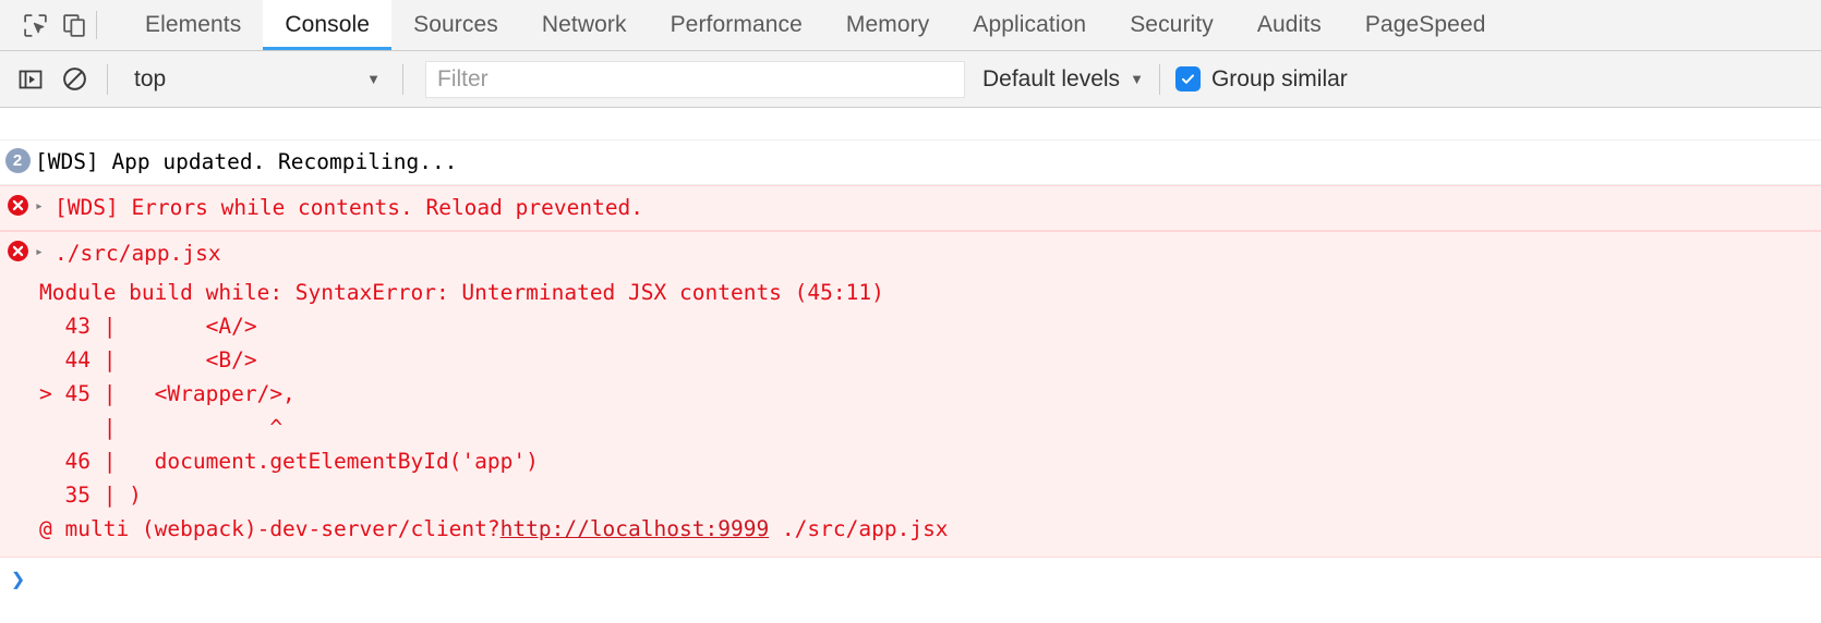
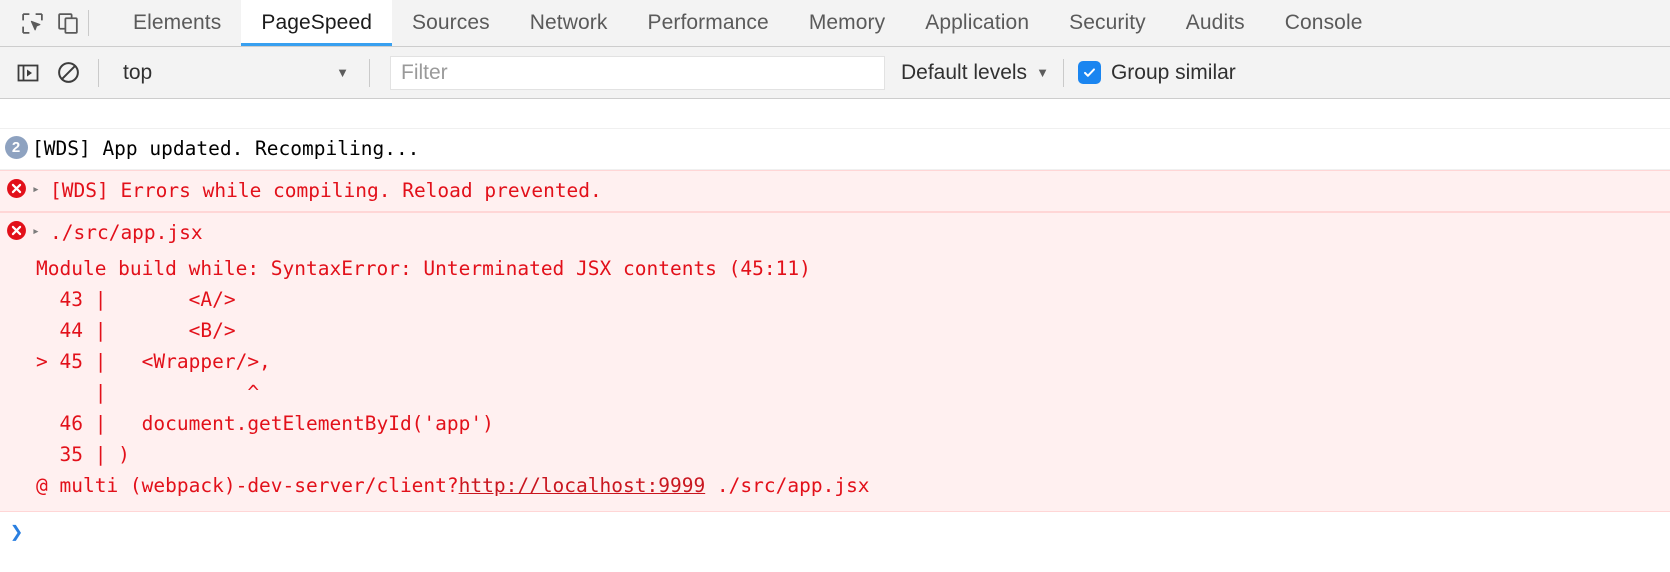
  Elements
- Console
+ PageSpeed
  Sources
  Network
  Performance
  Memory
  Application
  Security
  Audits
- PageSpeed
+ Console
  top
  ▼
  Filter
  Default levels
  ▼
  Group similar
  2
  [WDS] App updated. Recompiling...
  ▸
- [WDS] Errors while contents. Reload prevented.
+ [WDS] Errors while compiling. Reload prevented.
  ▸
  ./src/app.jsx
  Module build while: SyntaxError: Unterminated JSX contents (45:11)
  43 | <A/>
  44 | <B/>
  > 45 | <Wrapper/>,
  | ^
  46 | document.getElementById('app')
  35 | )
  @ multi (webpack)-dev-server/client?http://localhost:9999 ./src/app.jsx
  ❯
